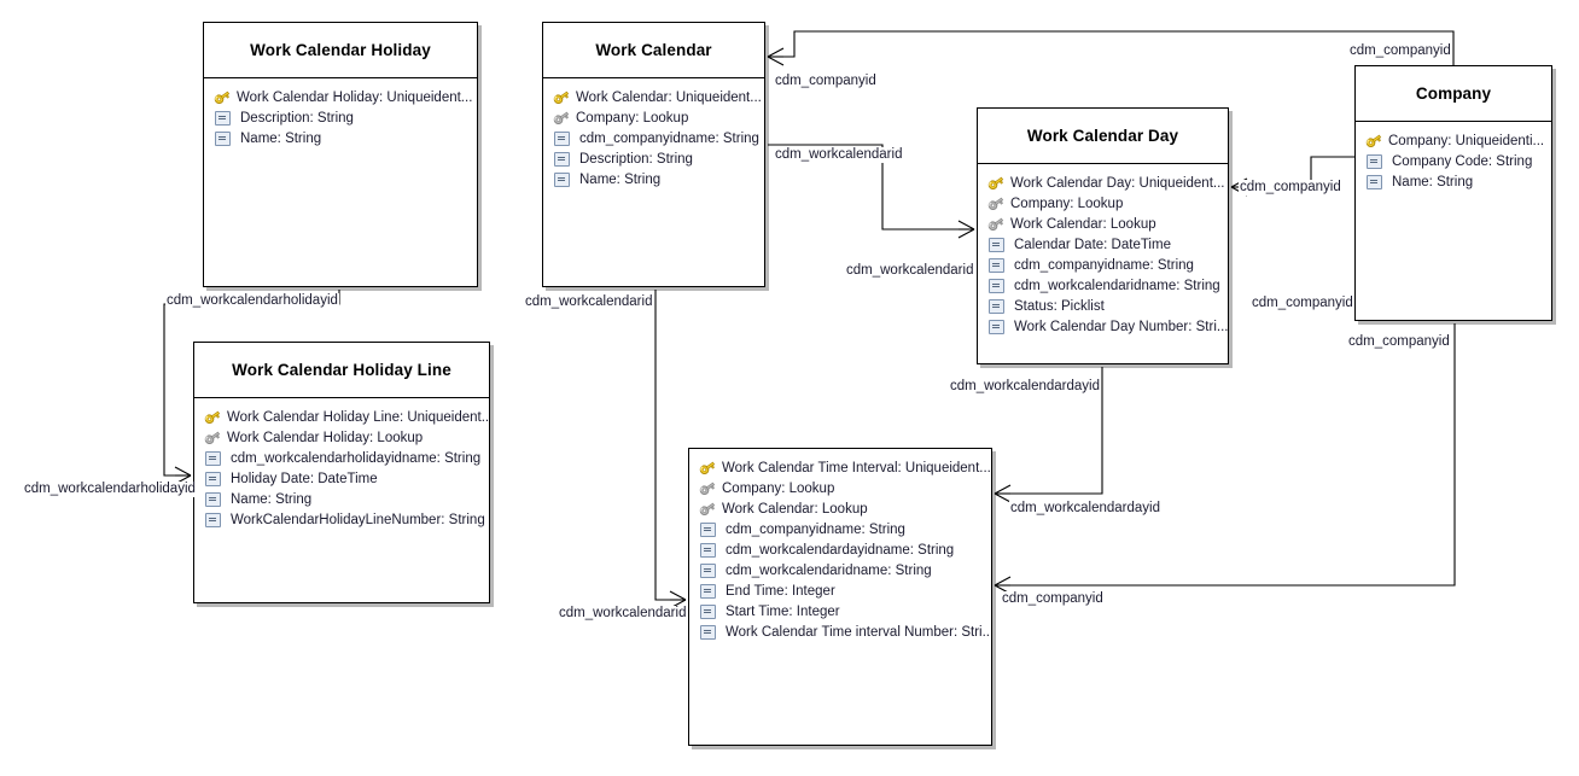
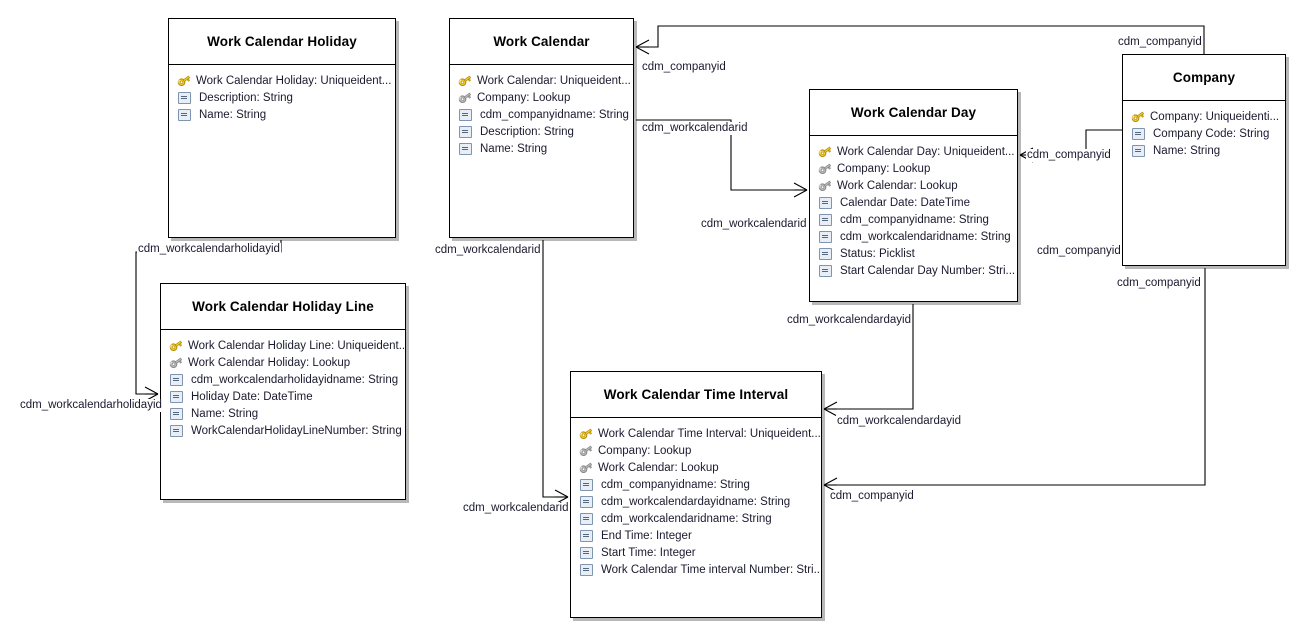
  Work Calendar Holiday
  Work Calendar Holiday: Uniqueident...
  Description: String
  Name: String
  Work Calendar
  Work Calendar: Uniqueident...
  Company: Lookup
  cdm_companyidname: String
  Description: String
  Name: String
  Work Calendar Day
  Work Calendar Day: Uniqueident...
  Company: Lookup
  Work Calendar: Lookup
  Calendar Date: DateTime
  cdm_companyidname: String
  cdm_workcalendaridname: String
  Status: Picklist
- Work Calendar Day Number: Stri...
+ Start Calendar Day Number: Stri...
  Company
  Company: Uniqueidenti...
  Company Code: String
  Name: String
  Work Calendar Holiday Line
  Work Calendar Holiday Line: Uniqueident..
  Work Calendar Holiday: Lookup
  cdm_workcalendarholidayidname: String
  Holiday Date: DateTime
  Name: String
  WorkCalendarHolidayLineNumber: String
+ Work Calendar Time Interval
  Work Calendar Time Interval: Uniqueident...
  Company: Lookup
  Work Calendar: Lookup
  cdm_companyidname: String
  cdm_workcalendardayidname: String
  cdm_workcalendaridname: String
  End Time: Integer
  Start Time: Integer
  Work Calendar Time interval Number: Stri..
  cdm_companyid
  cdm_companyid
  cdm_workcalendarid
  cdm_workcalendarid
  cdm_companyid
  cdm_companyid
  cdm_companyid
  cdm_workcalendarholidayid
  cdm_workcalendarholidayid
  cdm_workcalendarid
  cdm_workcalendarid
  cdm_workcalendardayid
  cdm_workcalendardayid
  cdm_companyid
